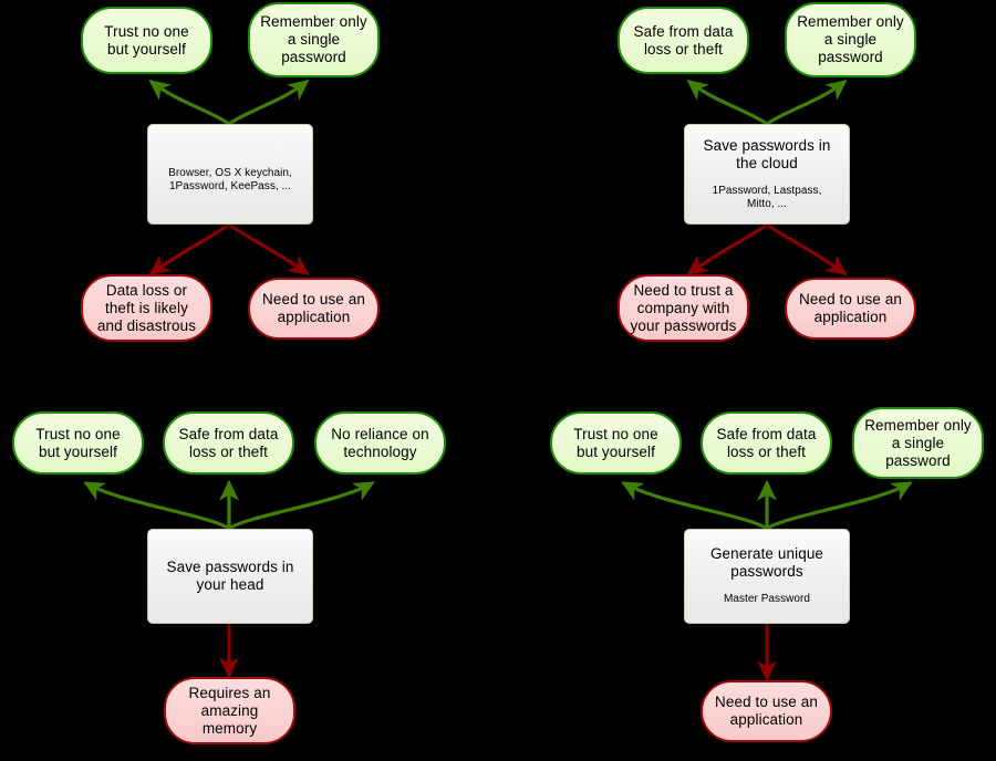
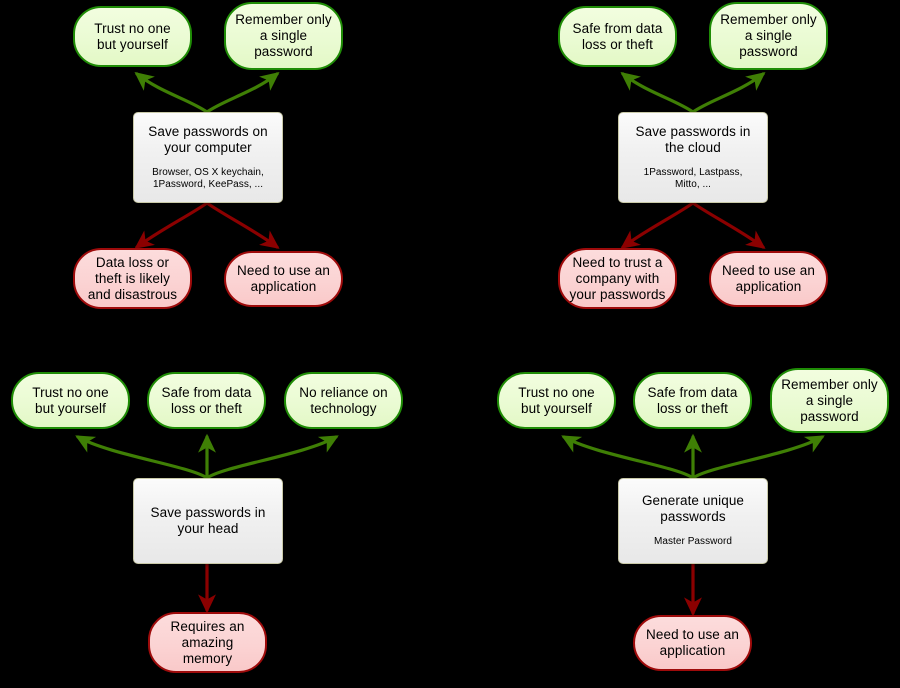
  Trust no one
  but yourself
  Remember only
  a single
  password
  Data loss or
  theft is likely
  and disastrous
  Need to use an
  application
+ Save passwords on
+ your computer
  Browser, OS X keychain,
  1Password, KeePass, ...
  Safe from data
  loss or theft
  Remember only
  a single
  password
  Need to trust a
  company with
  your passwords
  Need to use an
  application
  Save passwords in
  the cloud
  1Password, Lastpass,
  Mitto, ...
  Trust no one
  but yourself
  Safe from data
  loss or theft
  No reliance on
  technology
  Requires an
  amazing
  memory
  Save passwords in
  your head
  Trust no one
  but yourself
  Safe from data
  loss or theft
  Remember only
  a single
  password
  Need to use an
  application
  Generate unique
  passwords
  Master Password
